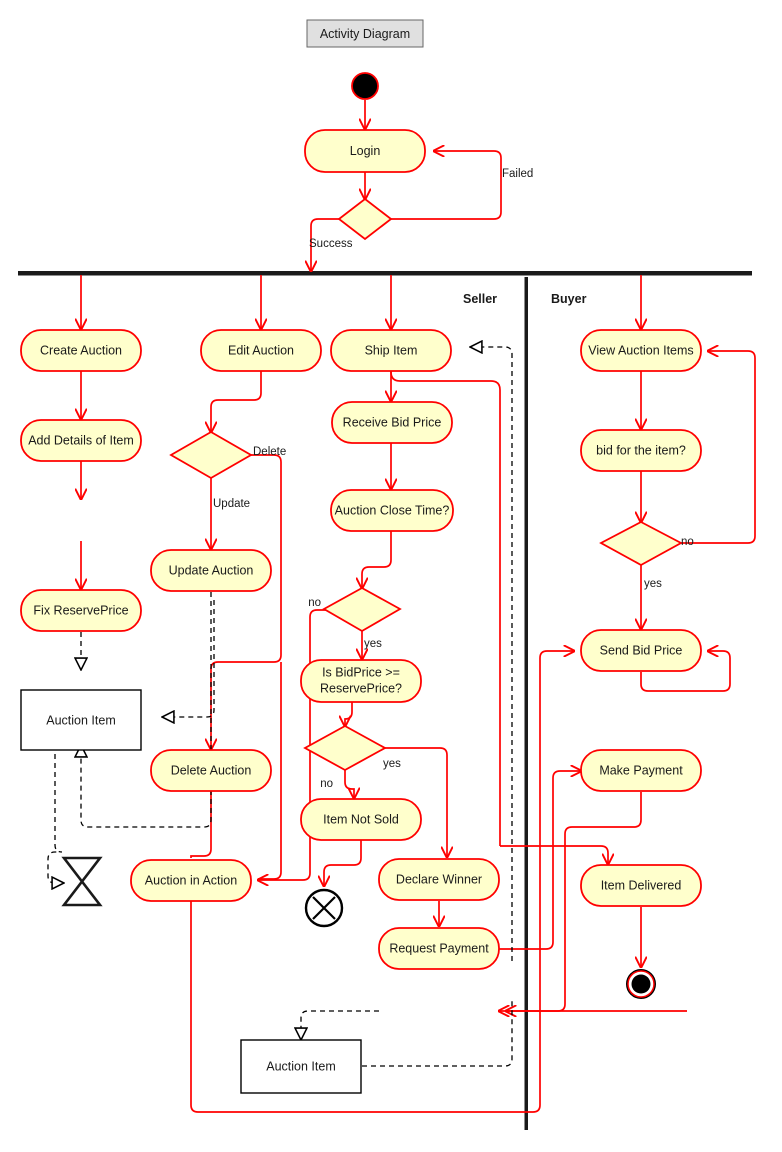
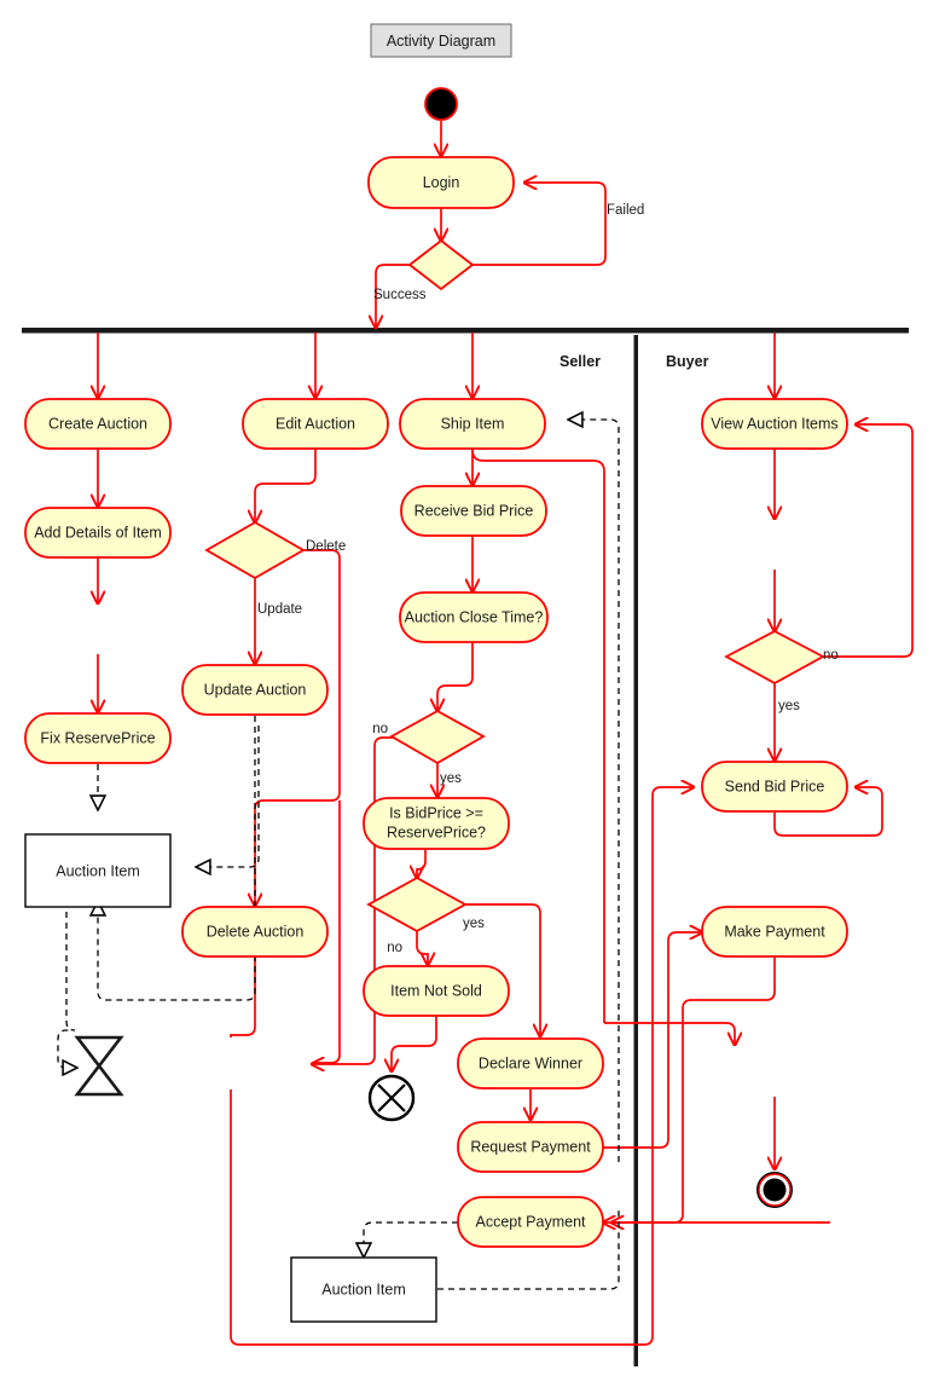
  Activity Diagram
  Seller
  Buyer
  Login
  Failed
  Success
  Create Auction
  Add Details of Item
  Fix ReservePrice
  Auction Item
  Edit Auction
  Delete
  Update
  Update Auction
  Delete Auction
- Auction in Action
  Ship Item
  Receive Bid Price
  Auction Close Time?
  no
  yes
  Is BidPrice >=
  ReservePrice?
  yes
  no
  Item Not Sold
  Declare Winner
  Request Payment
+ Accept Payment
  Auction Item
  View Auction Items
- bid for the item?
  no
  yes
  Send Bid Price
  Make Payment
- Item Delivered
